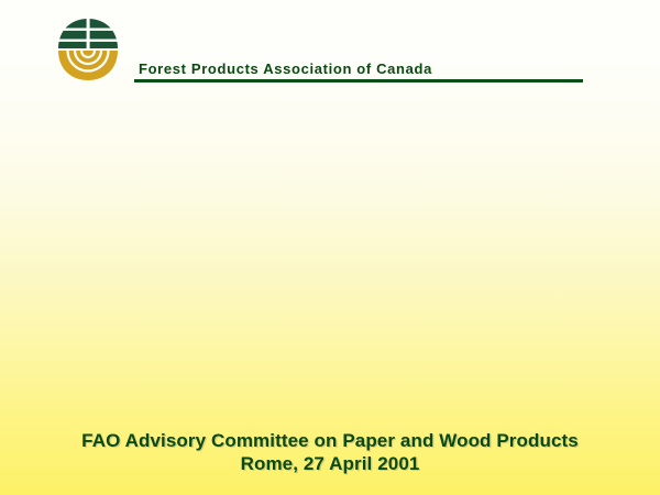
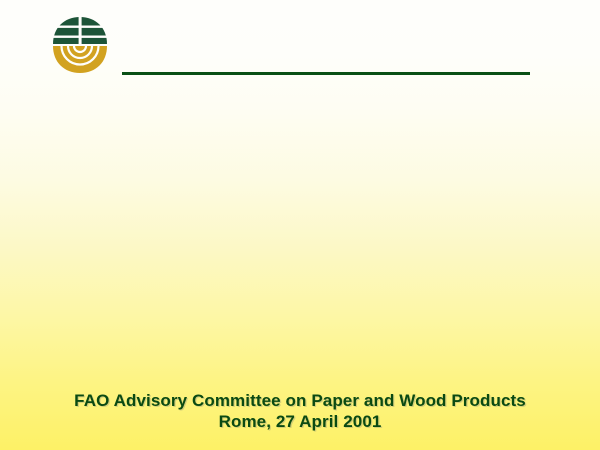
- Forest Products Association of Canada
  FAO Advisory Committee on Paper and Wood Products
  Rome, 27 April 2001
